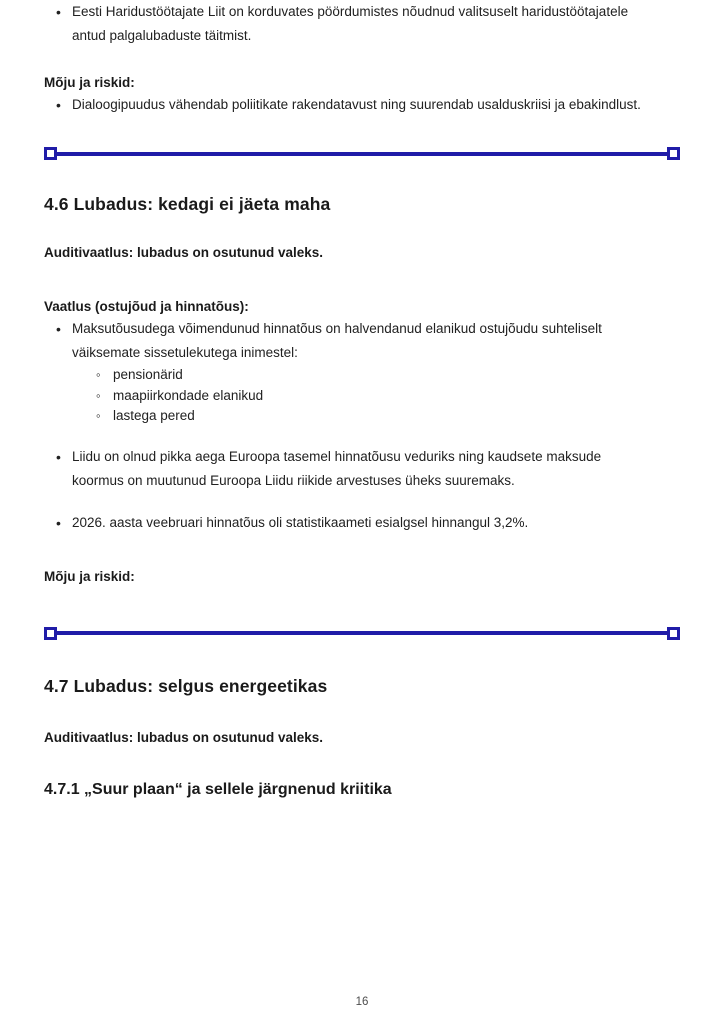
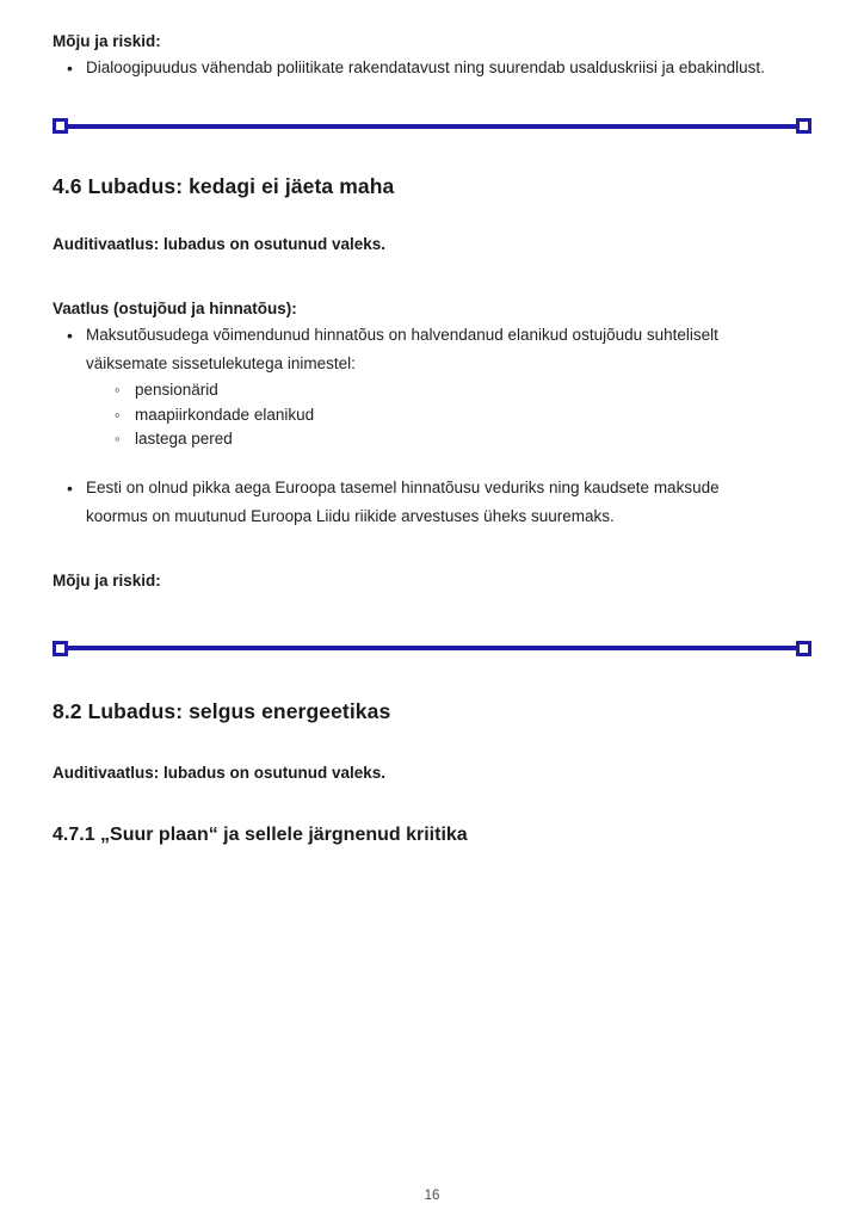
- Eesti Haridustöötajate Liit on korduvates pöördumistes nõudnud valitsuselt haridustöötajatele antud palgalubaduste täitmist.
  Mõju ja riskid:
  Dialoogipuudus vähendab poliitikate rakendatavust ning suurendab usalduskriisi ja ebakindlust.
  4.6 Lubadus: kedagi ei jäeta maha
  Auditivaatlus: lubadus on osutunud valeks.
  Vaatlus (ostujõud ja hinnatõus):
  Maksutõusudega võimendunud hinnatõus on halvendanud elanikud ostujõudu suhteliselt väiksemate sissetulekutega inimestel:
  pensionärid
  maapiirkondade elanikud
  lastega pered
- Liidu on olnud pikka aega Euroopa tasemel hinnatõusu veduriks ning kaudsete maksude koormus on muutunud Euroopa Liidu riikide arvestuses üheks suuremaks.
+ Eesti on olnud pikka aega Euroopa tasemel hinnatõusu veduriks ning kaudsete maksude koormus on muutunud Euroopa Liidu riikide arvestuses üheks suuremaks.
- 2026. aasta veebruari hinnatõus oli statistikaameti esialgsel hinnangul 3,2%.
  Mõju ja riskid:
- 4.7 Lubadus: selgus energeetikas
+ 8.2 Lubadus: selgus energeetikas
  Auditivaatlus: lubadus on osutunud valeks.
  4.7.1 „Suur plaan“ ja sellele järgnenud kriitika
  16
